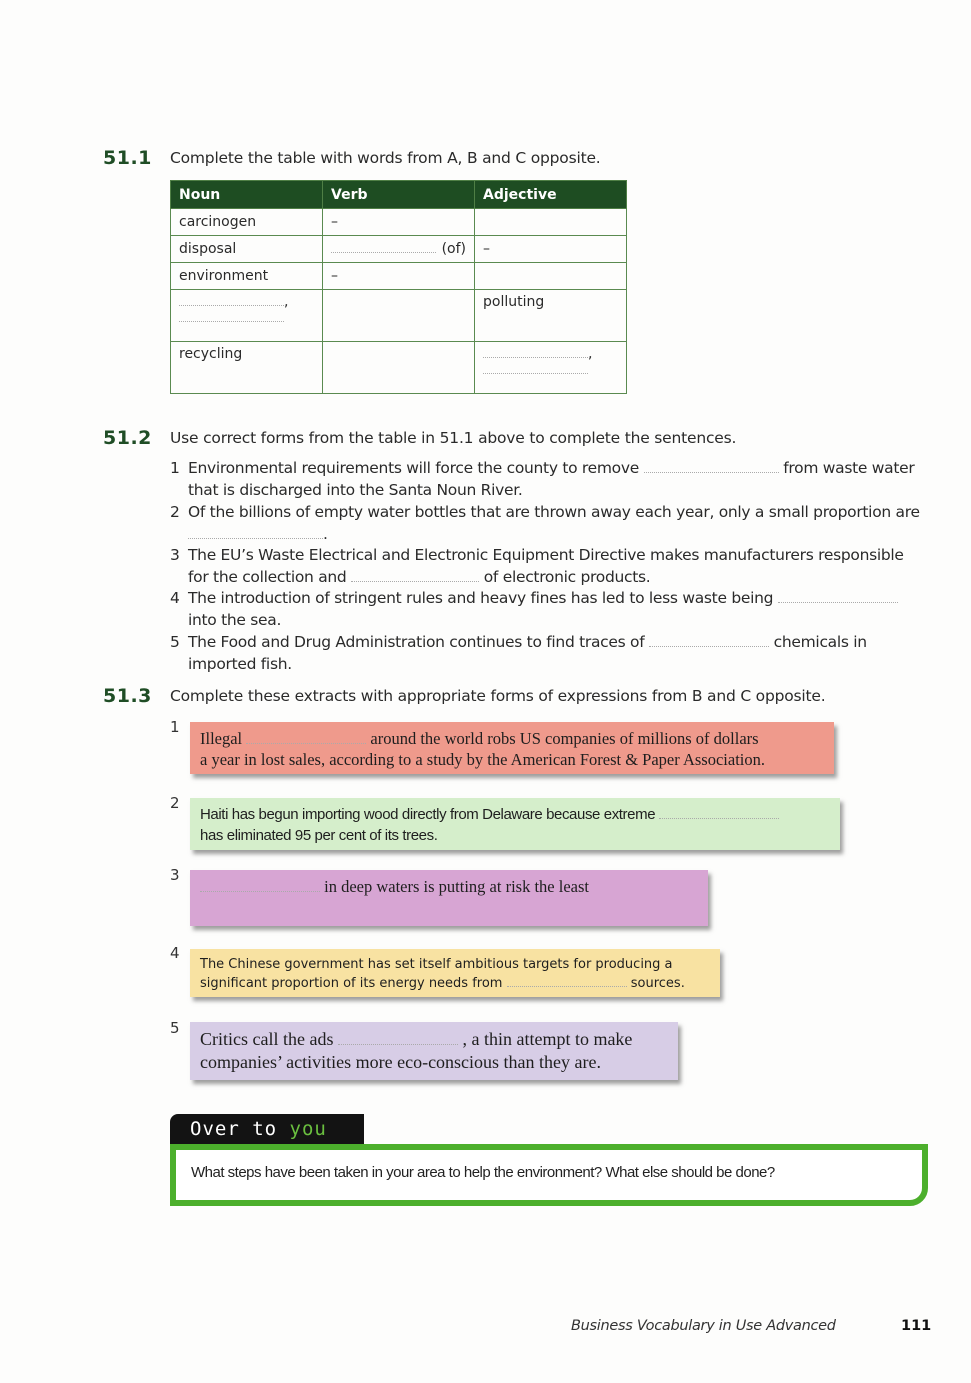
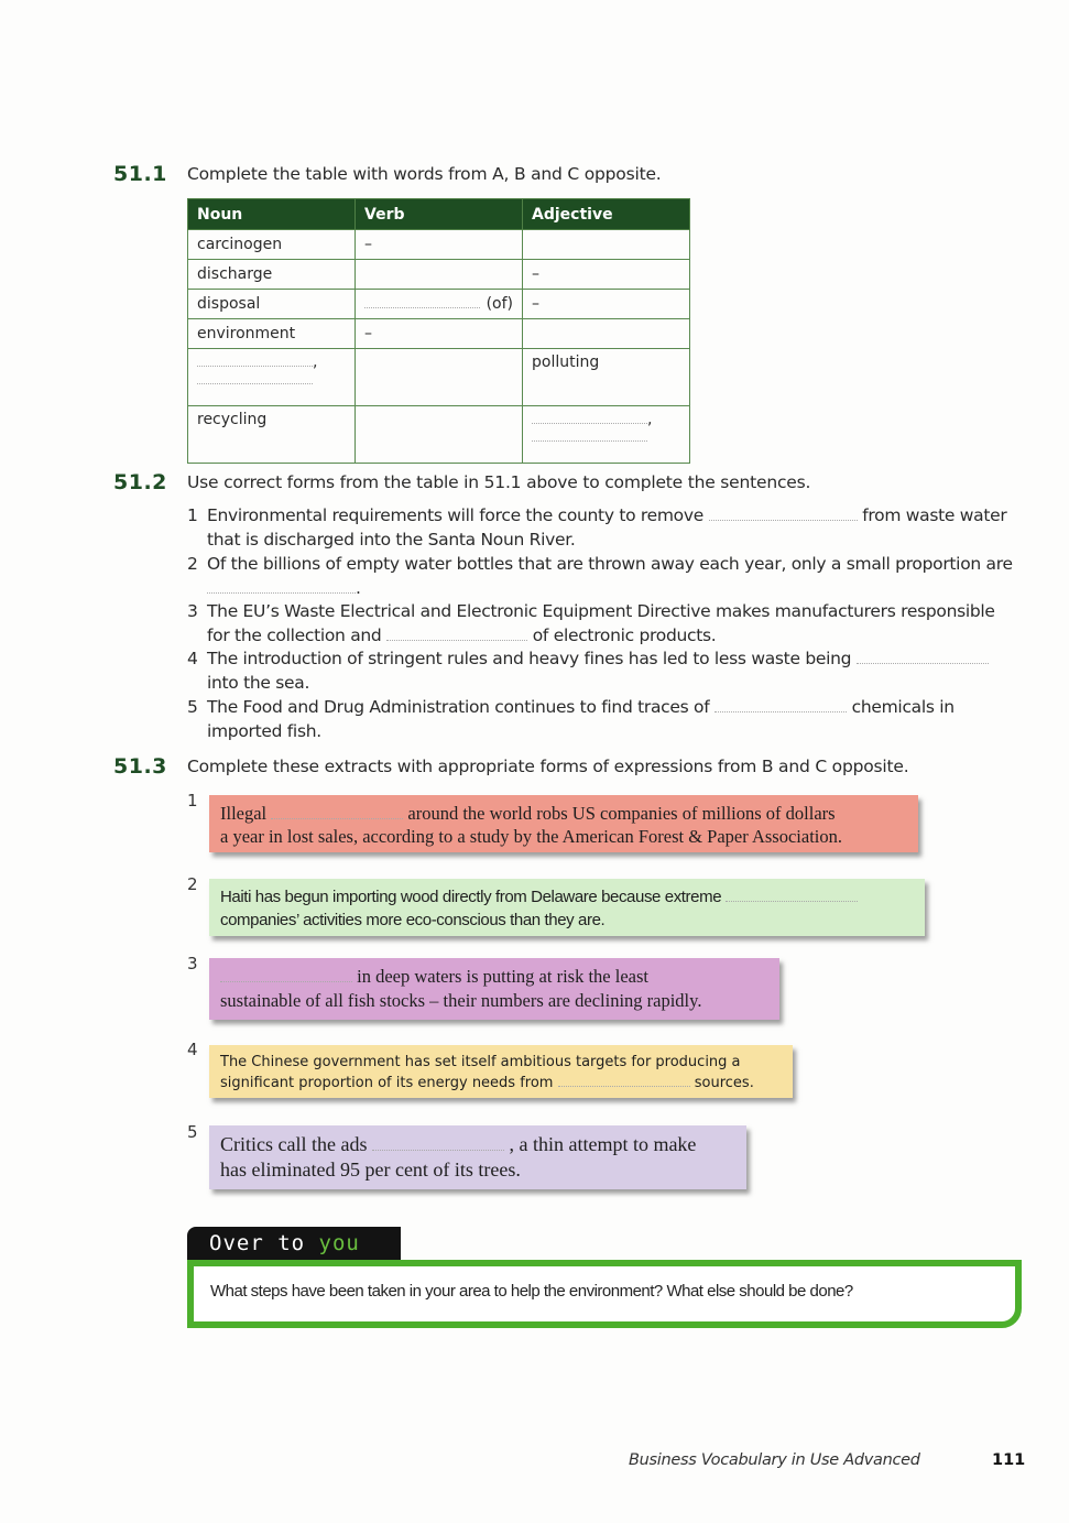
  51.1
  Complete the table with words from A, B and C opposite.
  Noun	Verb	Adjective
  carcinogen	–
+ discharge		–
  disposal	(of)	–
  environment	–
  ,		polluting
  recycling		,
  51.2
  Use correct forms from the table in 51.1 above to complete the sentences.
  1
  Environmental requirements will force the county to remove from waste water
  that is discharged into the Santa Noun River.
  2
  Of the billions of empty water bottles that are thrown away each year, only a small proportion are
  .
  3
  The EU’s Waste Electrical and Electronic Equipment Directive makes manufacturers responsible
  for the collection and of electronic products.
  4
  The introduction of stringent rules and heavy fines has led to less waste being
  into the sea.
  5
  The Food and Drug Administration continues to find traces of chemicals in
  imported fish.
  51.3
  Complete these extracts with appropriate forms of expressions from B and C opposite.
  1
  Illegal around the world robs US companies of millions of dollars
  a year in lost sales, according to a study by the American Forest & Paper Association.
  2
  Haiti has begun importing wood directly from Delaware because extreme
- has eliminated 95 per cent of its trees.
+ companies’ activities more eco-conscious than they are.
  3
  in deep waters is putting at risk the least
+ sustainable of all fish stocks – their numbers are declining rapidly.
  4
  The Chinese government has set itself ambitious targets for producing a
  significant proportion of its energy needs from sources.
  5
  Critics call the ads , a thin attempt to make
- companies’ activities more eco-conscious than they are.
+ has eliminated 95 per cent of its trees.
  Over to you
  What steps have been taken in your area to help the environment? What else should be done?
  Business Vocabulary in Use Advanced
  111
